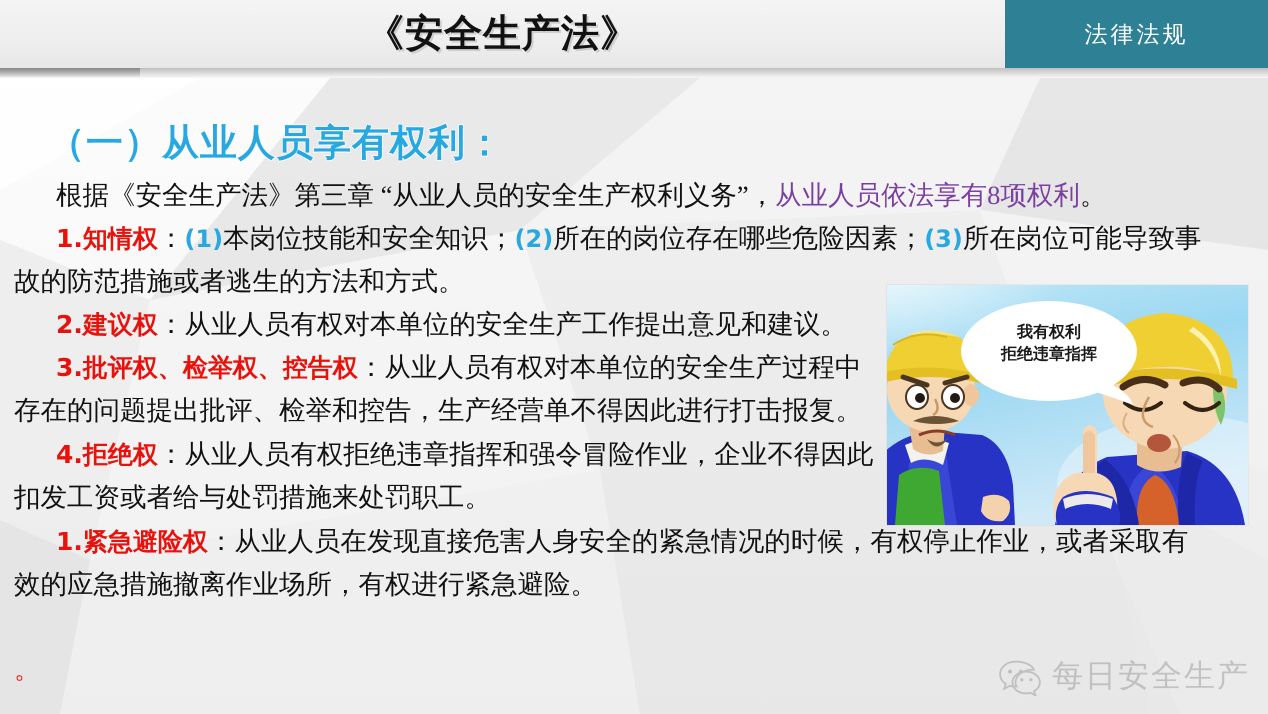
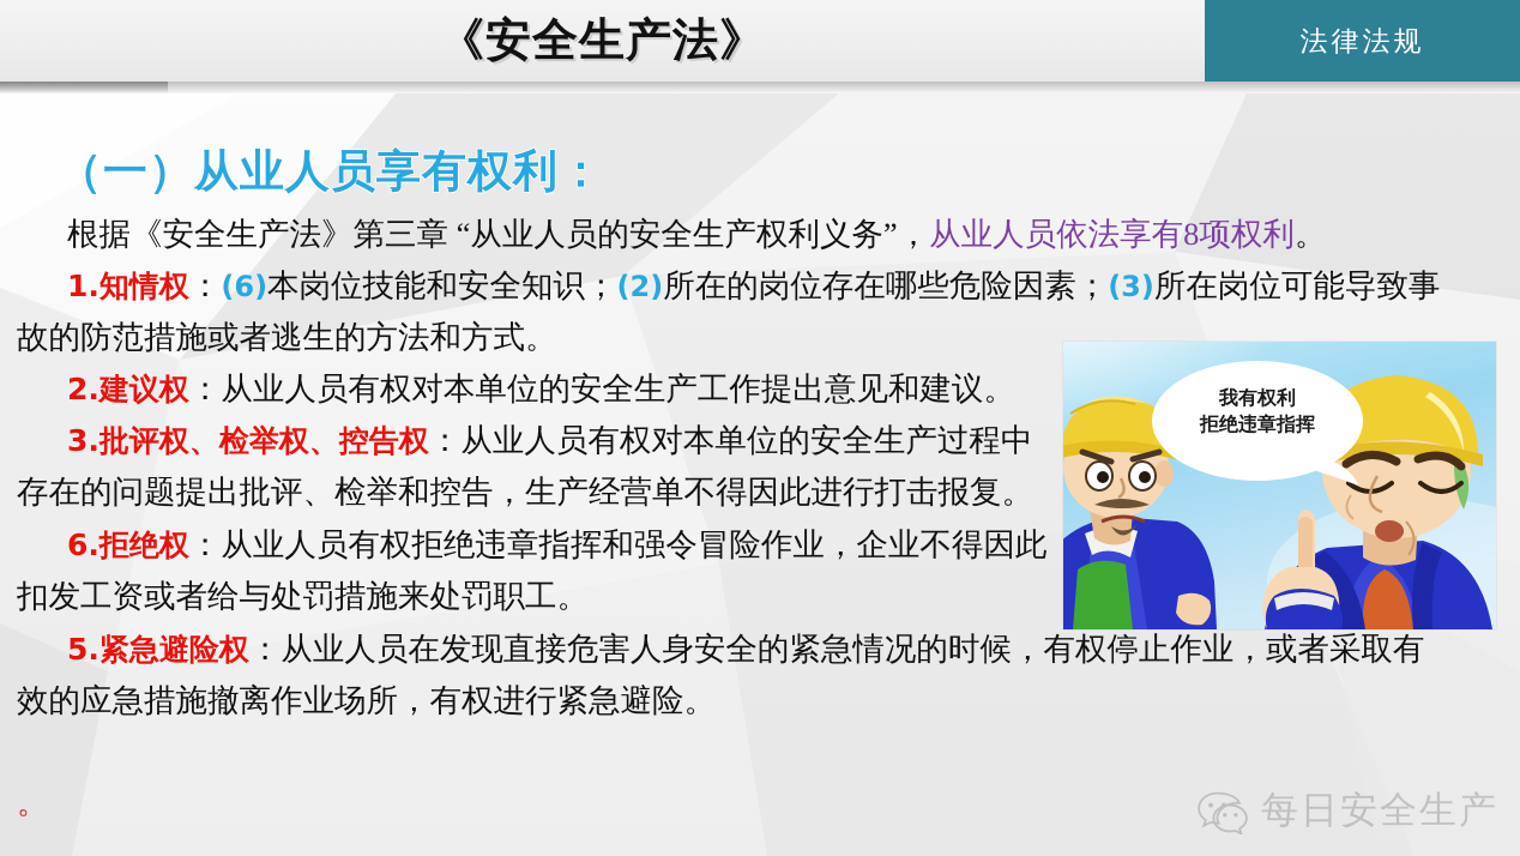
  《安全生产法》
  法律法规
  （一）从业人员享有权利：
  根据《安全生产法》第三章 “从业人员的安全生产权利义务”，从业人员依法享有8项权利。
- 1.知情权：(1)本岗位技能和安全知识；(2)所在的岗位存在哪些危险因素；(3)所在岗位可能导致事
+ 1.知情权：(6)本岗位技能和安全知识；(2)所在的岗位存在哪些危险因素；(3)所在岗位可能导致事
  故的防范措施或者逃生的方法和方式。
  2.建议权：从业人员有权对本单位的安全生产工作提出意见和建议。
  3.批评权、检举权、控告权：从业人员有权对本单位的安全生产过程中
  存在的问题提出批评、检举和控告，生产经营单不得因此进行打击报复。
- 4.拒绝权：从业人员有权拒绝违章指挥和强令冒险作业，企业不得因此
+ 6.拒绝权：从业人员有权拒绝违章指挥和强令冒险作业，企业不得因此
  扣发工资或者给与处罚措施来处罚职工。
- 1.紧急避险权：从业人员在发现直接危害人身安全的紧急情况的时候，有权停止作业，或者采取有
+ 5.紧急避险权：从业人员在发现直接危害人身安全的紧急情况的时候，有权停止作业，或者采取有
  效的应急措施撤离作业场所，有权进行紧急避险。
  。
  我有权利
  拒绝违章指挥
  每日安全生产
